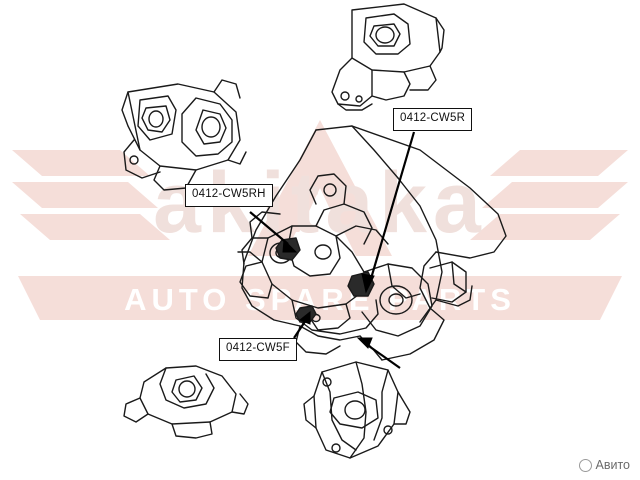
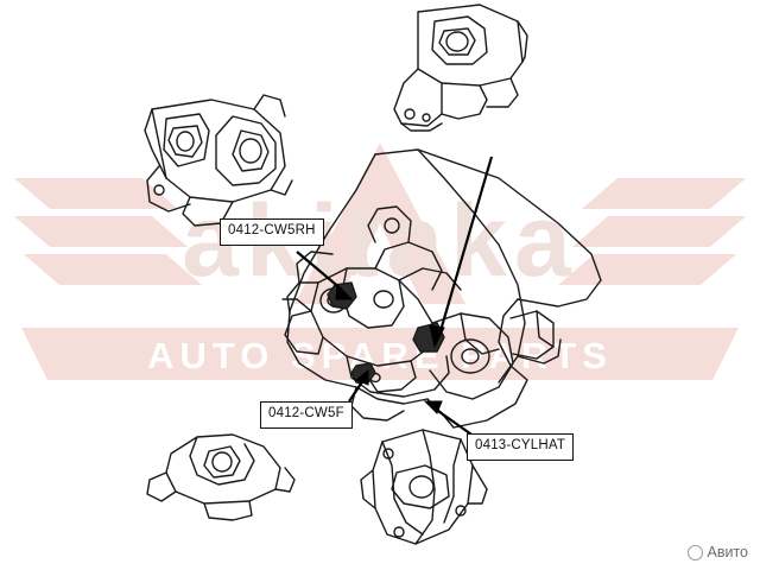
  aitaka
  AUTO SPARE PRTS
  0412-CW5RH
- 0412-CW5R
  0412-CW5F
+ 0413-CYLHAT
  Авито
